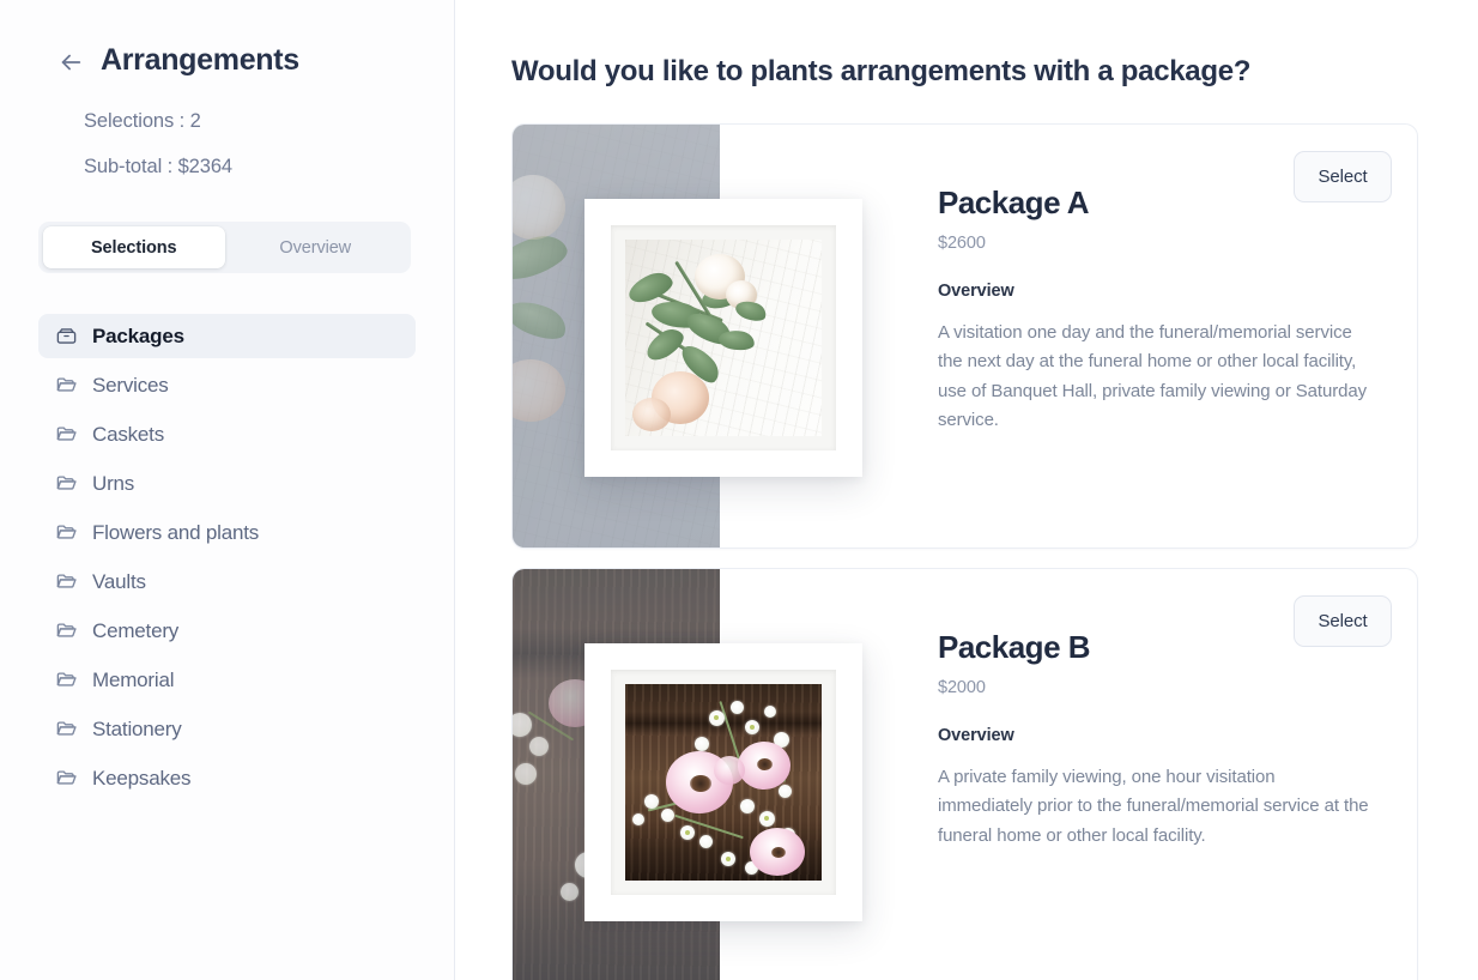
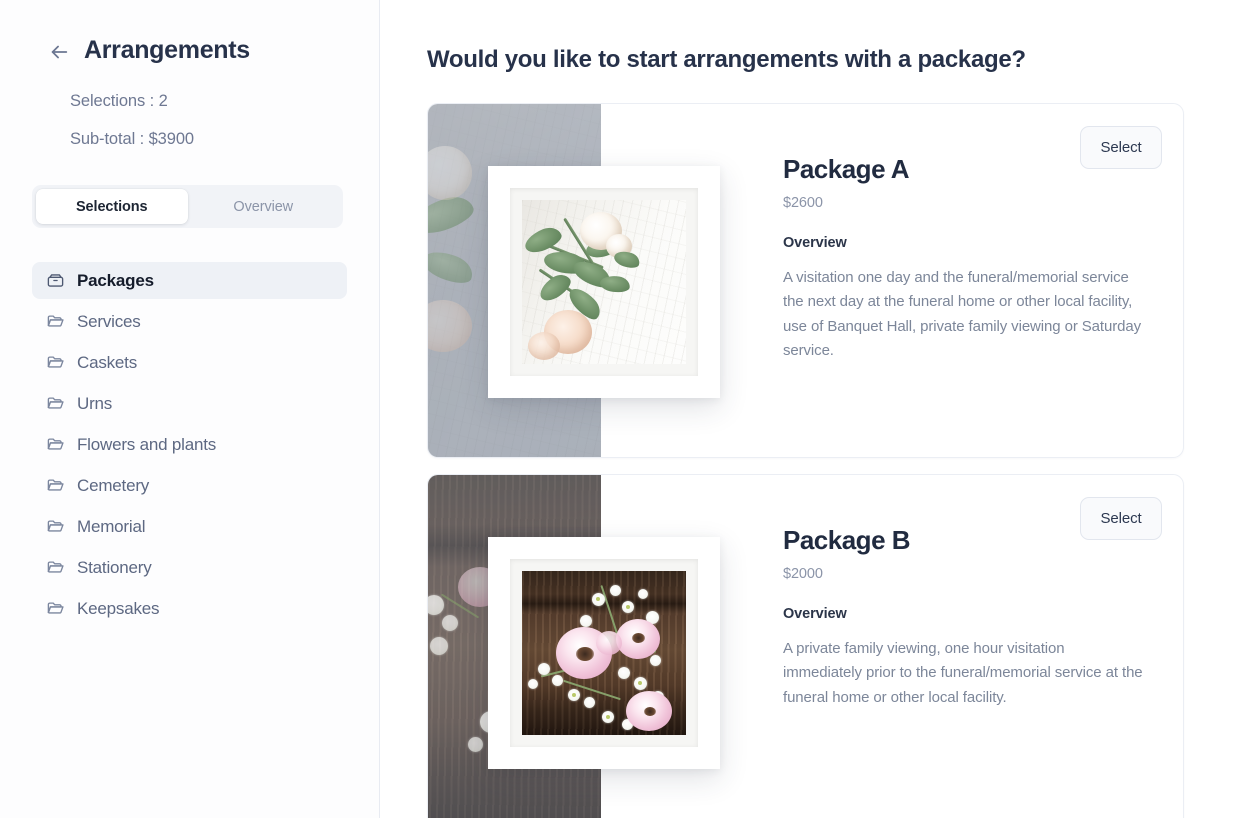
  Arrangements
  Selections : 2
- Sub-total : $2364
+ Sub-total : $3900
  Selections
  Overview
  Packages
  Services
  Caskets
  Urns
  Flowers and plants
- Vaults
  Cemetery
  Memorial
  Stationery
  Keepsakes
- Would you like to plants arrangements with a package?
+ Would you like to start arrangements with a package?
  Select
  Package A
  $2600
  Overview
  A visitation one day and the funeral/memorial service the next day at the funeral home or other local facility, use of Banquet Hall, private family viewing or Saturday service.
  Select
  Package B
  $2000
  Overview
  A private family viewing, one hour visitation immediately prior to the funeral/memorial service at the funeral home or other local facility.
